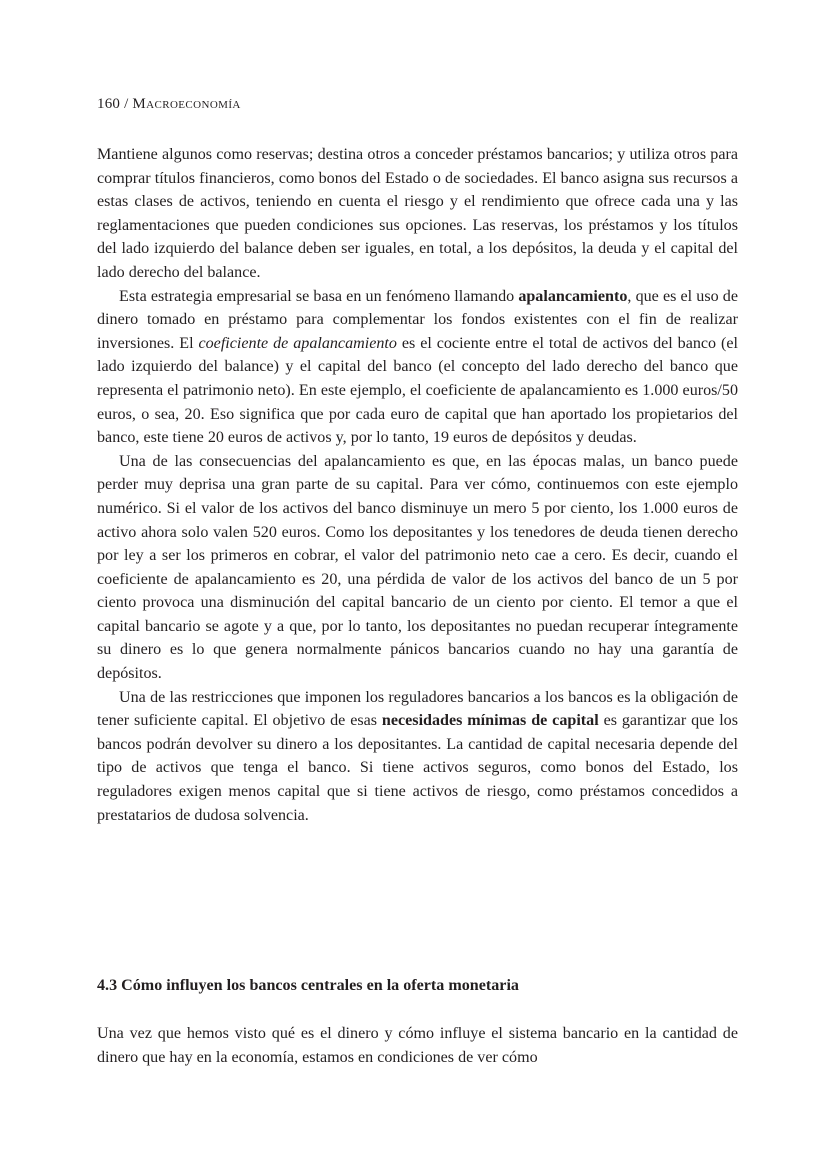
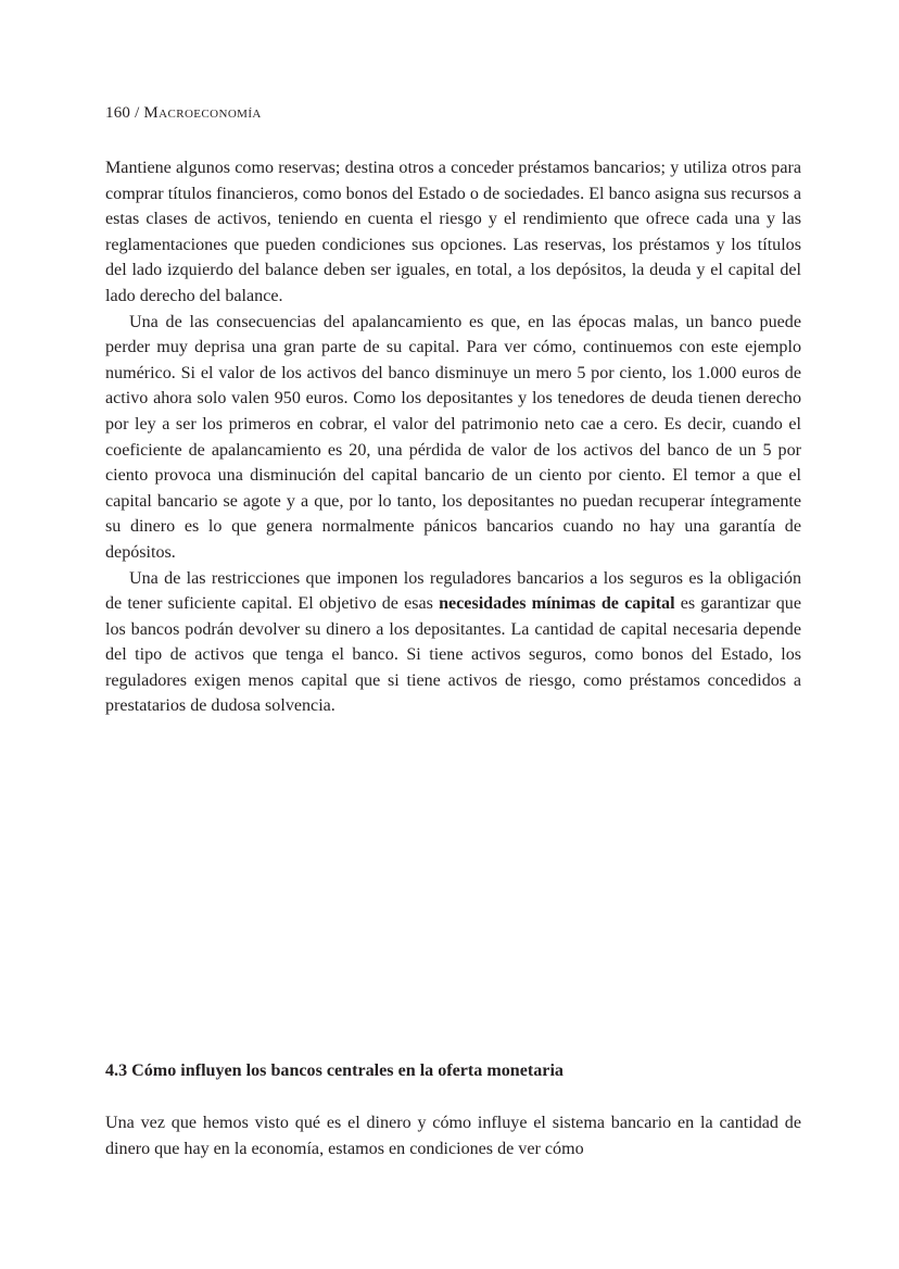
  160 / Macroeconomía
  Mantiene algunos como reservas; destina otros a conceder préstamos bancarios; y utiliza otros para comprar títulos financieros, como bonos del Estado o de sociedades. El banco asigna sus recursos a estas clases de activos, teniendo en cuenta el riesgo y el rendimiento que ofrece cada una y las reglamentaciones que pueden condiciones sus opciones. Las reservas, los préstamos y los títulos del lado izquierdo del balance deben ser iguales, en total, a los depósitos, la deuda y el capital del lado derecho del balance.
- Esta estrategia empresarial se basa en un fenómeno llamando apalancamiento, que es el uso de dinero tomado en préstamo para complementar los fondos existentes con el fin de realizar inversiones. El coeficiente de apalancamiento es el cociente entre el total de activos del banco (el lado izquierdo del balance) y el capital del banco (el concepto del lado derecho del banco que representa el patrimonio neto). En este ejemplo, el coeficiente de apalancamiento es 1.000 euros/50 euros, o sea, 20. Eso significa que por cada euro de capital que han aportado los propietarios del banco, este tiene 20 euros de activos y, por lo tanto, 19 euros de depósitos y deudas.
- Una de las consecuencias del apalancamiento es que, en las épocas malas, un banco puede perder muy deprisa una gran parte de su capital. Para ver cómo, continuemos con este ejemplo numérico. Si el valor de los activos del banco disminuye un mero 5 por ciento, los 1.000 euros de activo ahora solo valen 520 euros. Como los depositantes y los tenedores de deuda tienen derecho por ley a ser los primeros en cobrar, el valor del patrimonio neto cae a cero. Es decir, cuando el coeficiente de apalancamiento es 20, una pérdida de valor de los activos del banco de un 5 por ciento provoca una disminución del capital bancario de un ciento por ciento. El temor a que el capital bancario se agote y a que, por lo tanto, los depositantes no puedan recuperar íntegramente su dinero es lo que genera normalmente pánicos bancarios cuando no hay una garantía de depósitos.
+ Una de las consecuencias del apalancamiento es que, en las épocas malas, un banco puede perder muy deprisa una gran parte de su capital. Para ver cómo, continuemos con este ejemplo numérico. Si el valor de los activos del banco disminuye un mero 5 por ciento, los 1.000 euros de activo ahora solo valen 950 euros. Como los depositantes y los tenedores de deuda tienen derecho por ley a ser los primeros en cobrar, el valor del patrimonio neto cae a cero. Es decir, cuando el coeficiente de apalancamiento es 20, una pérdida de valor de los activos del banco de un 5 por ciento provoca una disminución del capital bancario de un ciento por ciento. El temor a que el capital bancario se agote y a que, por lo tanto, los depositantes no puedan recuperar íntegramente su dinero es lo que genera normalmente pánicos bancarios cuando no hay una garantía de depósitos.
- Una de las restricciones que imponen los reguladores bancarios a los bancos es la obligación de tener suficiente capital. El objetivo de esas necesidades mínimas de capital es garantizar que los bancos podrán devolver su dinero a los depositantes. La cantidad de capital necesaria depende del tipo de activos que tenga el banco. Si tiene activos seguros, como bonos del Estado, los reguladores exigen menos capital que si tiene activos de riesgo, como préstamos concedidos a prestatarios de dudosa solvencia.
+ Una de las restricciones que imponen los reguladores bancarios a los seguros es la obligación de tener suficiente capital. El objetivo de esas necesidades mínimas de capital es garantizar que los bancos podrán devolver su dinero a los depositantes. La cantidad de capital necesaria depende del tipo de activos que tenga el banco. Si tiene activos seguros, como bonos del Estado, los reguladores exigen menos capital que si tiene activos de riesgo, como préstamos concedidos a prestatarios de dudosa solvencia.
  4.3 Cómo influyen los bancos centrales en la oferta monetaria
  Una vez que hemos visto qué es el dinero y cómo influye el sistema bancario en la cantidad de dinero que hay en la economía, estamos en condiciones de ver cómo
